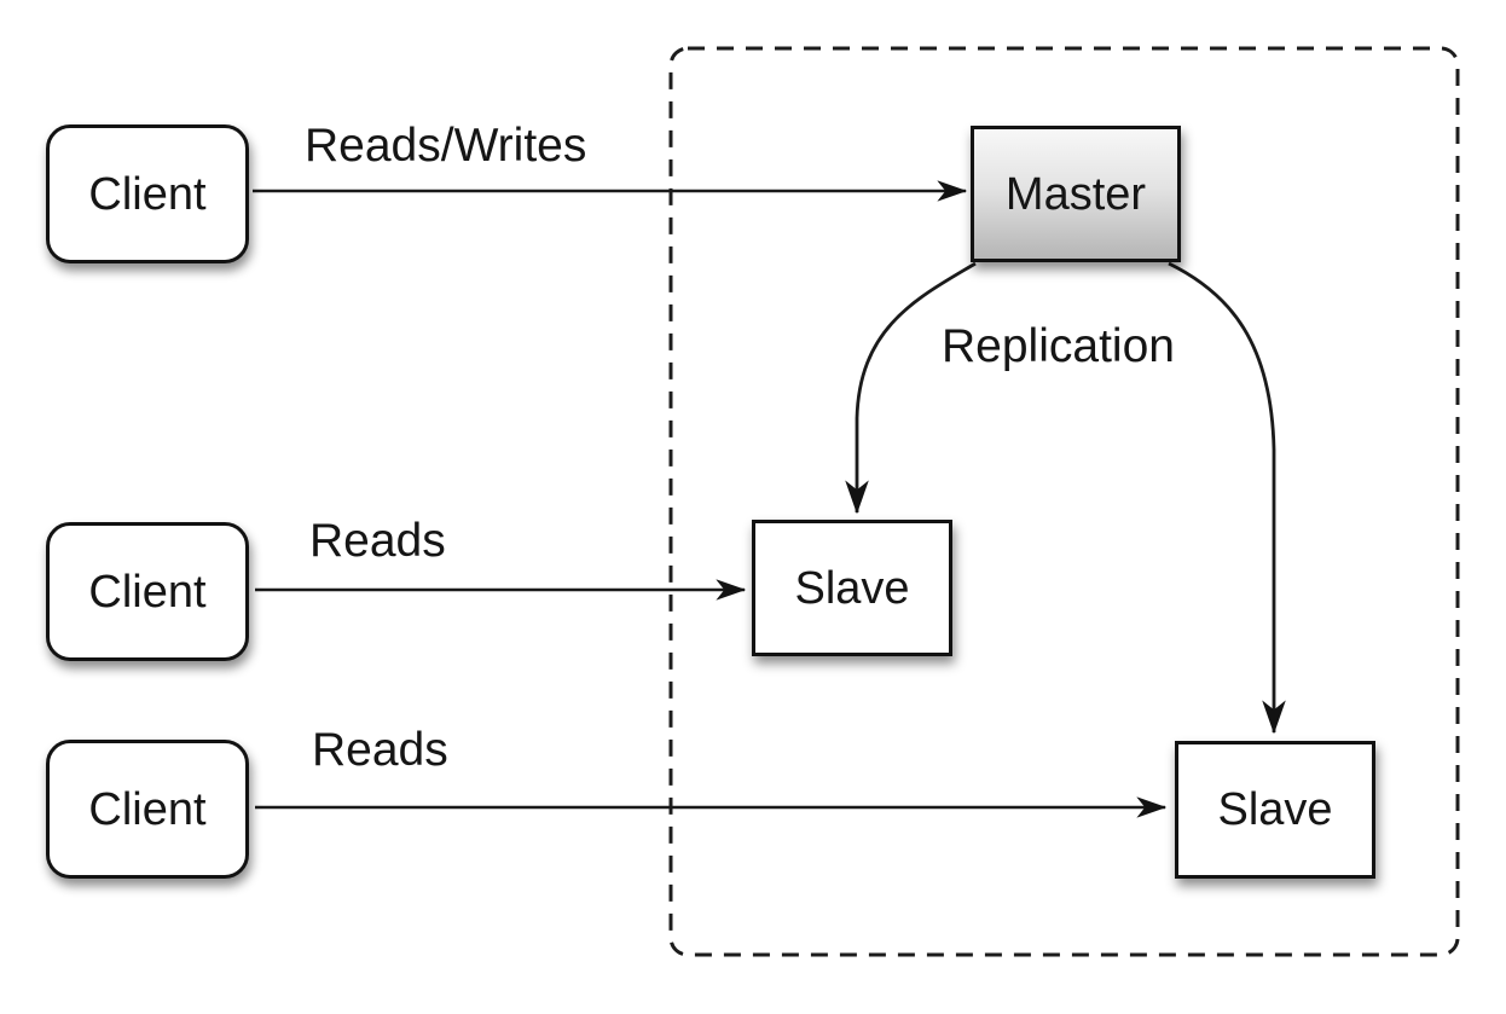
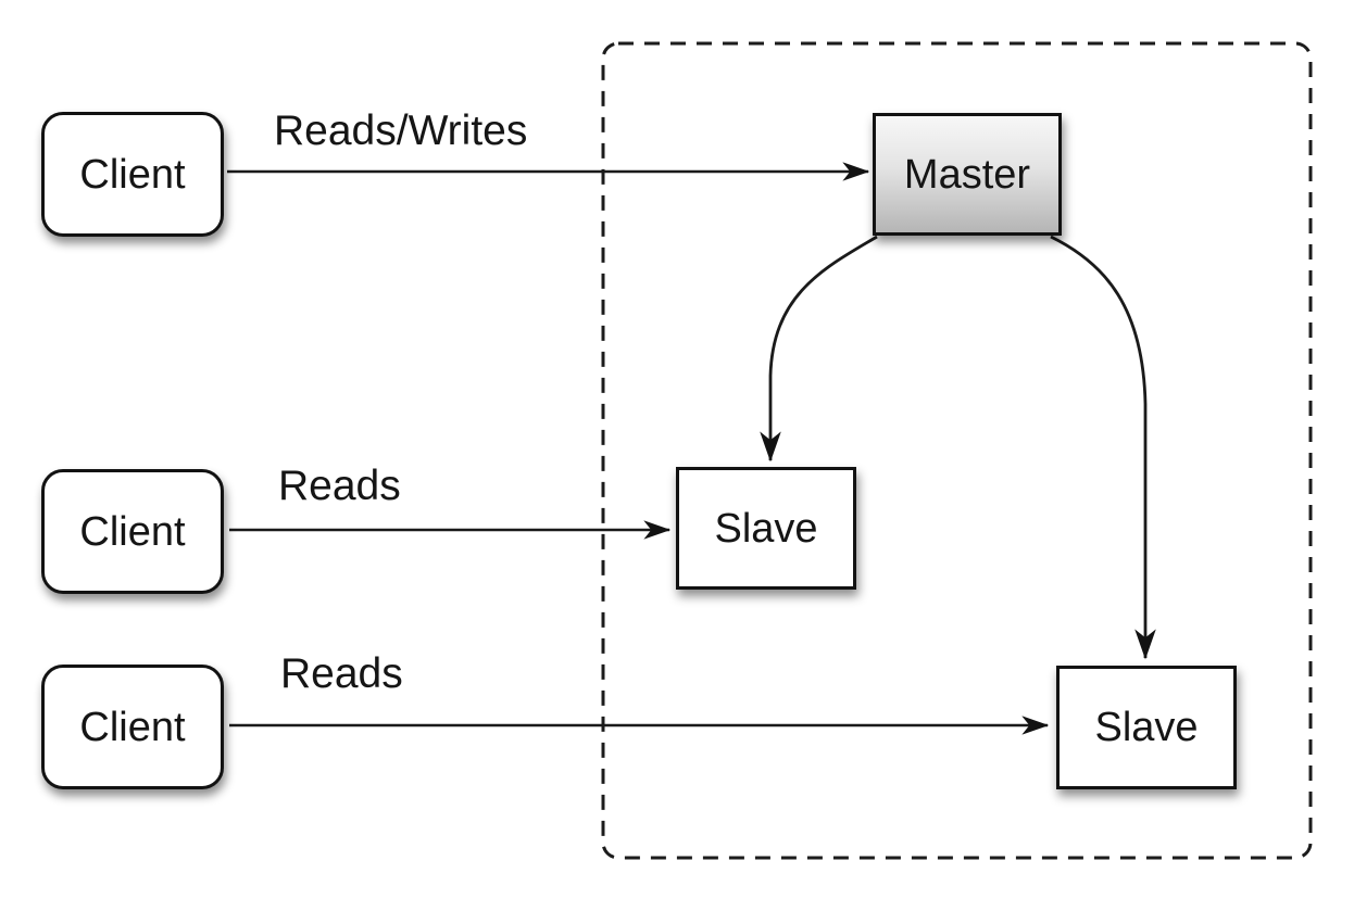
  Client
  Client
  Client
  Master
  Slave
  Slave
  Reads/Writes
  Reads
  Reads
- Replication
